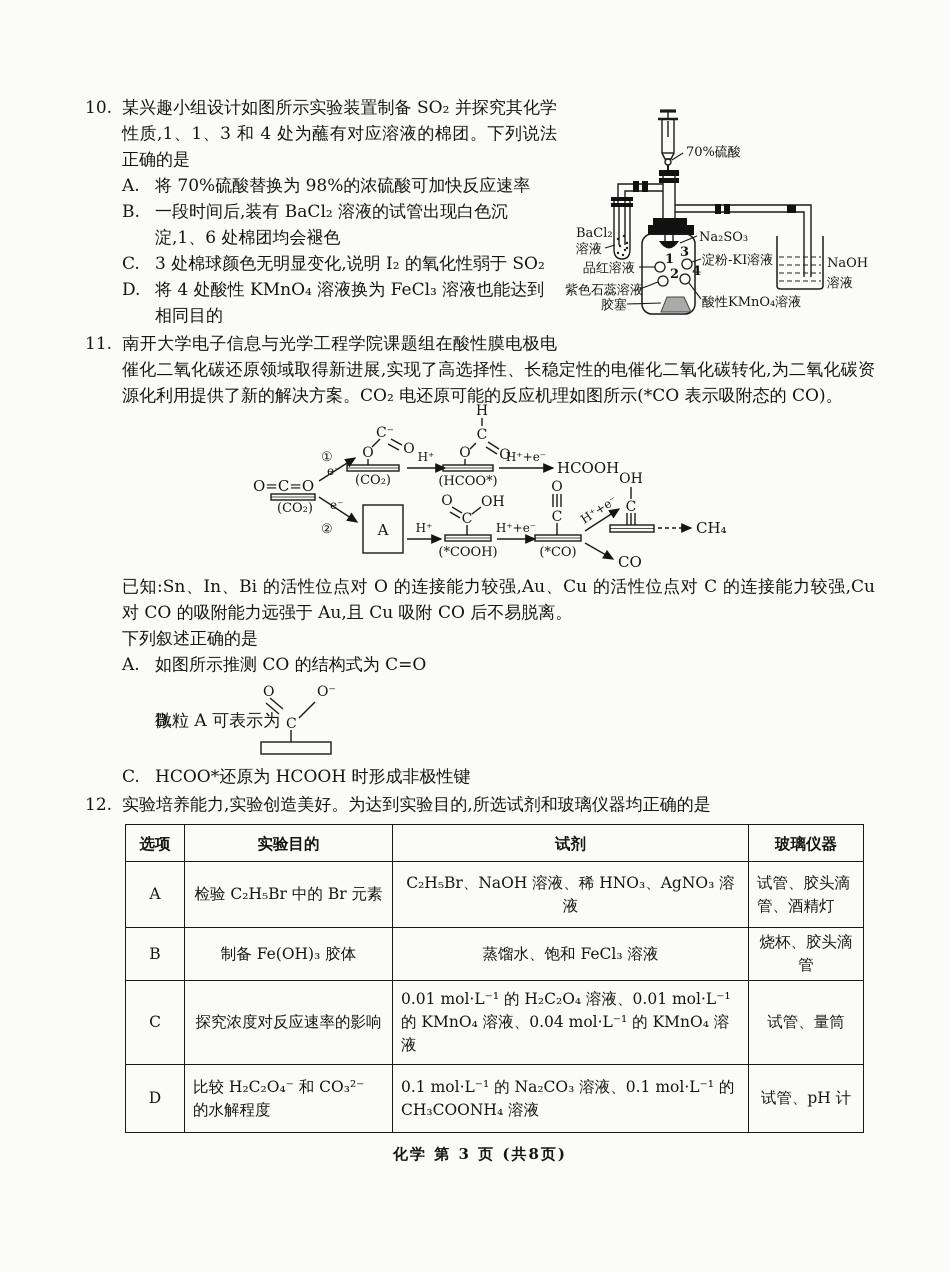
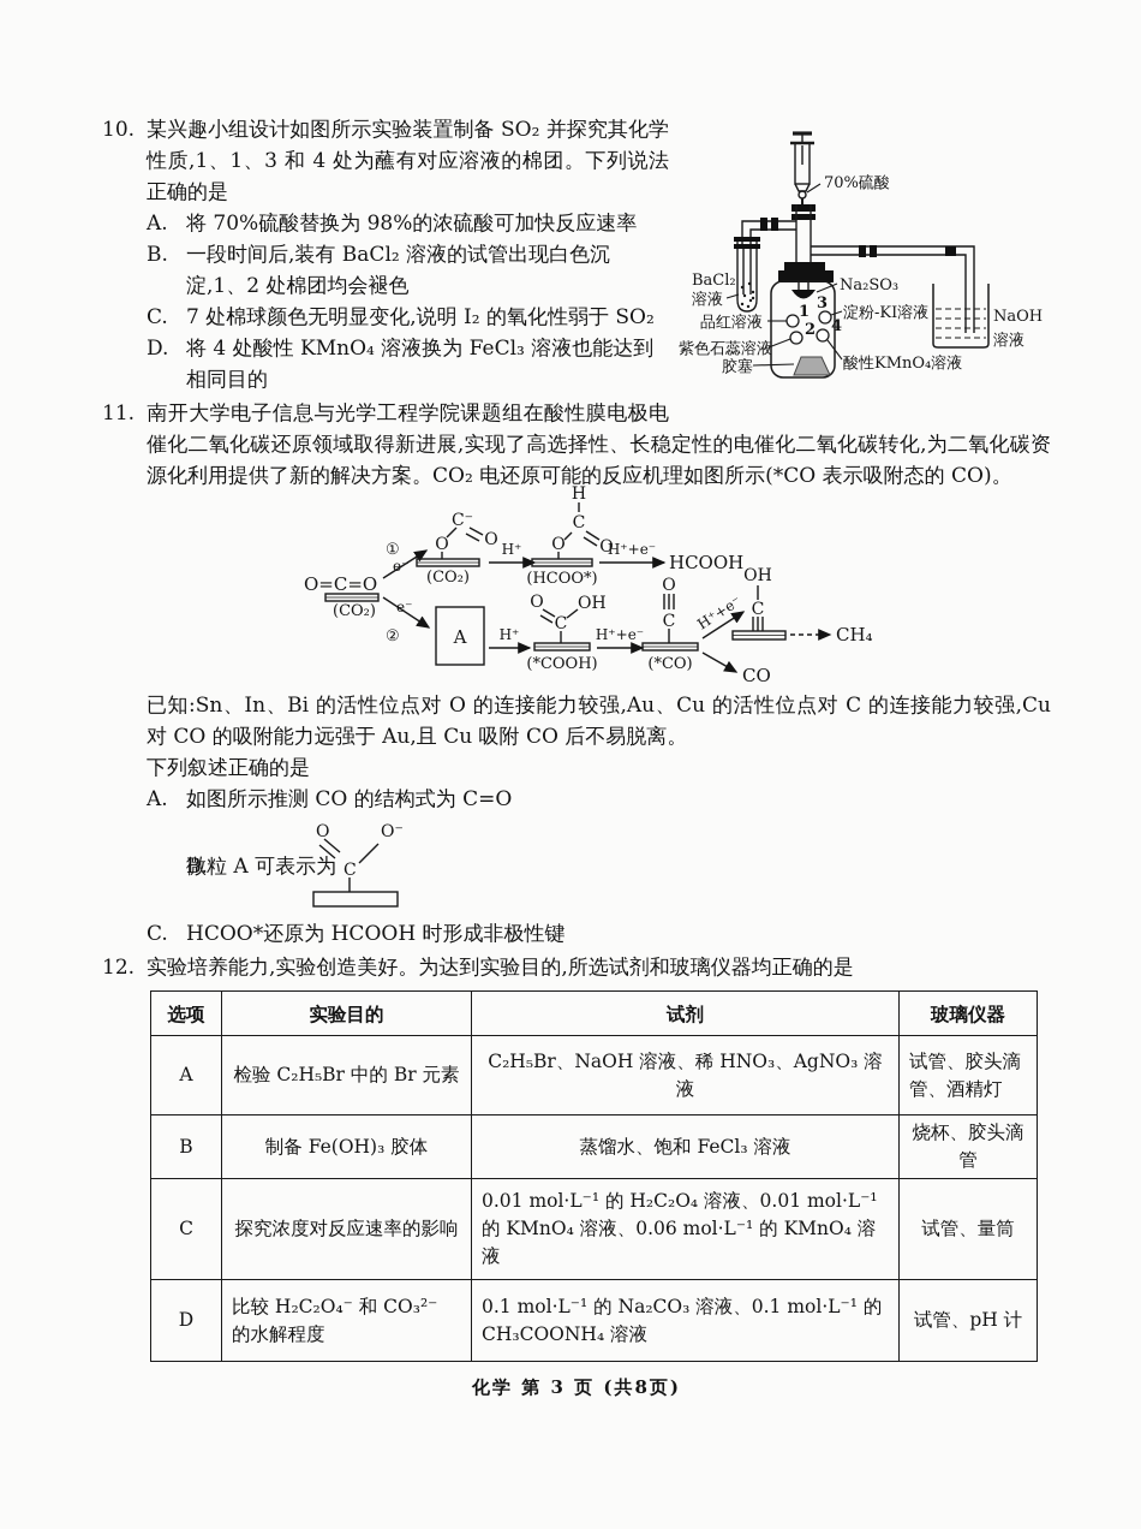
  70%硫酸
  BaCl₂
  溶液
  品红溶液
  紫色石蕊溶液
  胶塞
  Na₂SO₃
  淀粉-KI溶液
  酸性KMnO₄溶液
  NaOH
  溶液
  1
  2
  3
  4
  10. 某兴趣小组设计如图所示实验装置制备 SO₂ 并探究其化学性质,1、1、3 和 4 处为蘸有对应溶液的棉团。下列说法正确的是
  A. 将 70%硫酸替换为 98%的浓硫酸可加快反应速率
- B. 一段时间后,装有 BaCl₂ 溶液的试管出现白色沉淀,1、6 处棉团均会褪色
+ B. 一段时间后,装有 BaCl₂ 溶液的试管出现白色沉淀,1、2 处棉团均会褪色
- C. 3 处棉球颜色无明显变化,说明 I₂ 的氧化性弱于 SO₂
+ C. 7 处棉球颜色无明显变化,说明 I₂ 的氧化性弱于 SO₂
  D. 将 4 处酸性 KMnO₄ 溶液换为 FeCl₃ 溶液也能达到相同目的
  11. 南开大学电子信息与光学工程学院课题组在酸性膜电极电催化二氧化碳还原领域取得新进展,实现了高选择性、长稳定性的电催化二氧化碳转化,为二氧化碳资源化利用提供了新的解决方案。CO₂ 电还原可能的反应机理如图所示(*CO 表示吸附态的 CO)。
  O=C=O
  (CO₂)
  ①
  e⁻
  e⁻
  ②
  O
  C⁻
  O
  (CO₂)
  H⁺
  H
  C
  O
  O
  (HCOO*)
  H⁺+e⁻
  HCOOH
  A
  H⁺
  O
  C
  OH
  (*COOH)
  H⁺+e⁻
  O
  C
  (*CO)
  OH
  C
  CH₄
  CO
  已知:Sn、In、Bi 的活性位点对 O 的连接能力较强,Au、Cu 的活性位点对 C 的连接能力较强,Cu 对 CO 的吸附能力远强于 Au,且 Cu 吸附 CO 后不易脱离。
  下列叙述正确的是
  A. 如图所示推测 CO 的结构式为 C=O
  B.
  微粒 A 可表示为
  O
  C
  O⁻
  C. HCOO*还原为 HCOOH 时形成非极性键
  12. 实验培养能力,实验创造美好。为达到实验目的,所选试剂和玻璃仪器均正确的是
  选项	实验目的	试剂	玻璃仪器
  A	检验 C₂H₅Br 中的 Br 元素	C₂H₅Br、NaOH 溶液、稀 HNO₃、AgNO₃ 溶液	试管、胶头滴管、酒精灯
  B	制备 Fe(OH)₃ 胶体	蒸馏水、饱和 FeCl₃ 溶液	烧杯、胶头滴管
- C	探究浓度对反应速率的影响	0.01 mol·L⁻¹ 的 H₂C₂O₄ 溶液、0.01 mol·L⁻¹ 的 KMnO₄ 溶液、0.04 mol·L⁻¹ 的 KMnO₄ 溶液	试管、量筒
+ C	探究浓度对反应速率的影响	0.01 mol·L⁻¹ 的 H₂C₂O₄ 溶液、0.01 mol·L⁻¹ 的 KMnO₄ 溶液、0.06 mol·L⁻¹ 的 KMnO₄ 溶液	试管、量筒
  D	比较 H₂C₂O₄⁻ 和 CO₃²⁻ 的水解程度	0.1 mol·L⁻¹ 的 Na₂CO₃ 溶液、0.1 mol·L⁻¹ 的 CH₃COONH₄ 溶液	试管、pH 计
  化学 第 3 页 (共8页)
